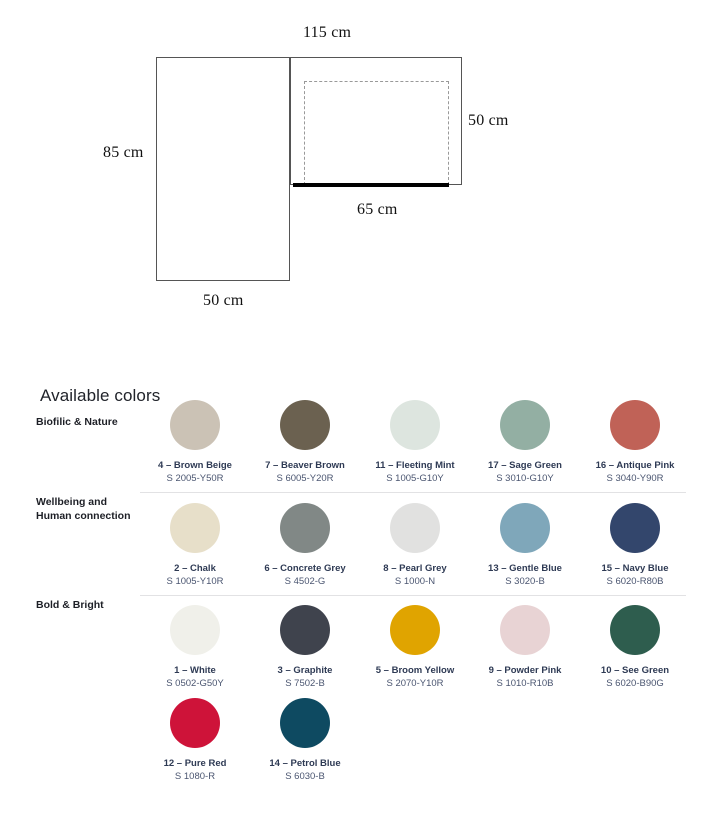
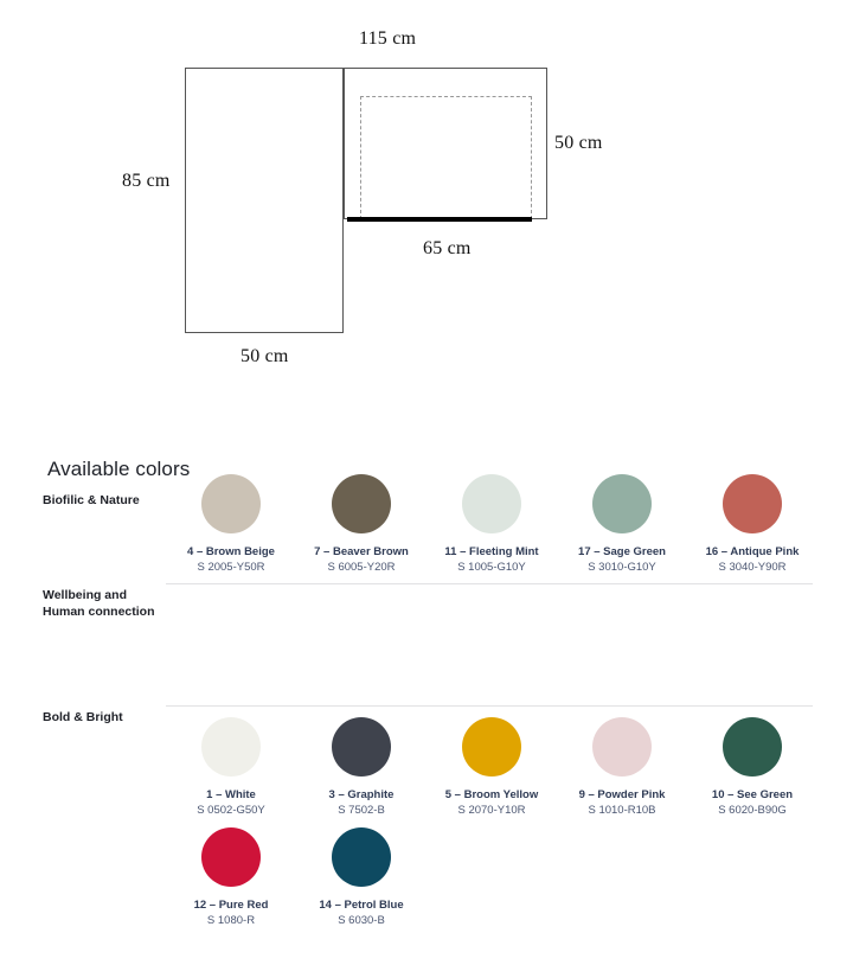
  115 cm
  85 cm
  50 cm
  65 cm
  50 cm
  Available colors
  Biofilic & Nature
  Wellbeing and Human connection
  Bold & Bright
  4 – Brown Beige
  S 2005-Y50R
  7 – Beaver Brown
  S 6005-Y20R
  11 – Fleeting Mint
  S 1005-G10Y
  17 – Sage Green
  S 3010-G10Y
  16 – Antique Pink
  S 3040-Y90R
- 2 – Chalk
- S 1005-Y10R
- 6 – Concrete Grey
- S 4502-G
- 8 – Pearl Grey
- S 1000-N
- 13 – Gentle Blue
- S 3020-B
- 15 – Navy Blue
- S 6020-R80B
  1 – White
  S 0502-G50Y
  3 – Graphite
  S 7502-B
  5 – Broom Yellow
  S 2070-Y10R
  9 – Powder Pink
  S 1010-R10B
  10 – See Green
  S 6020-B90G
  12 – Pure Red
  S 1080-R
  14 – Petrol Blue
  S 6030-B
